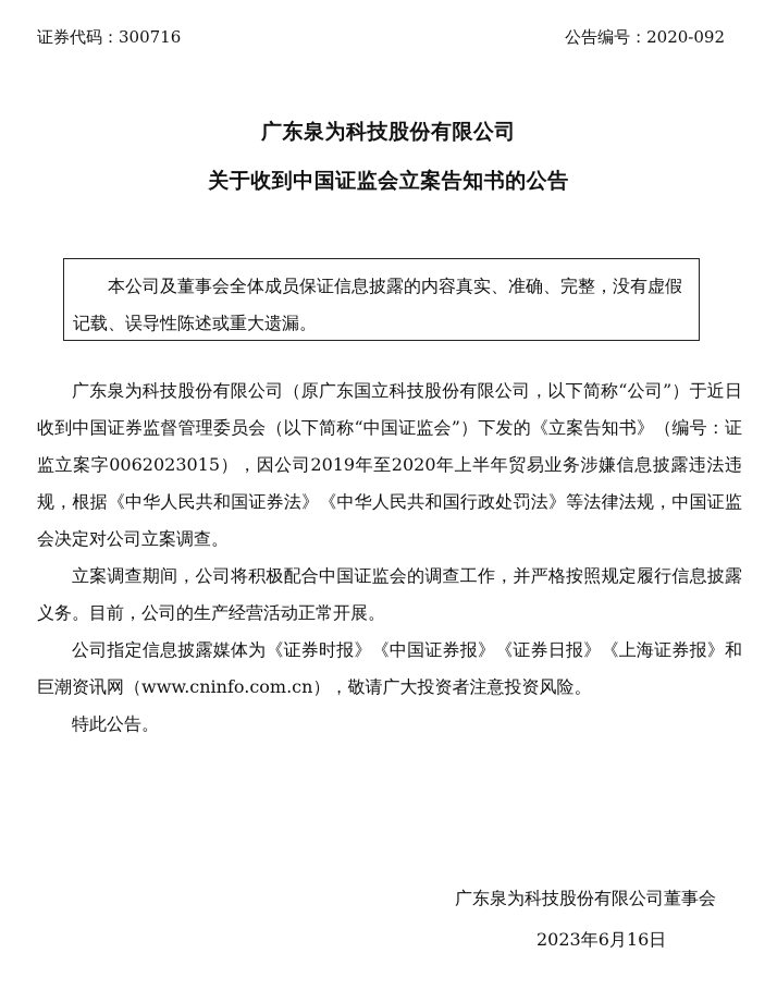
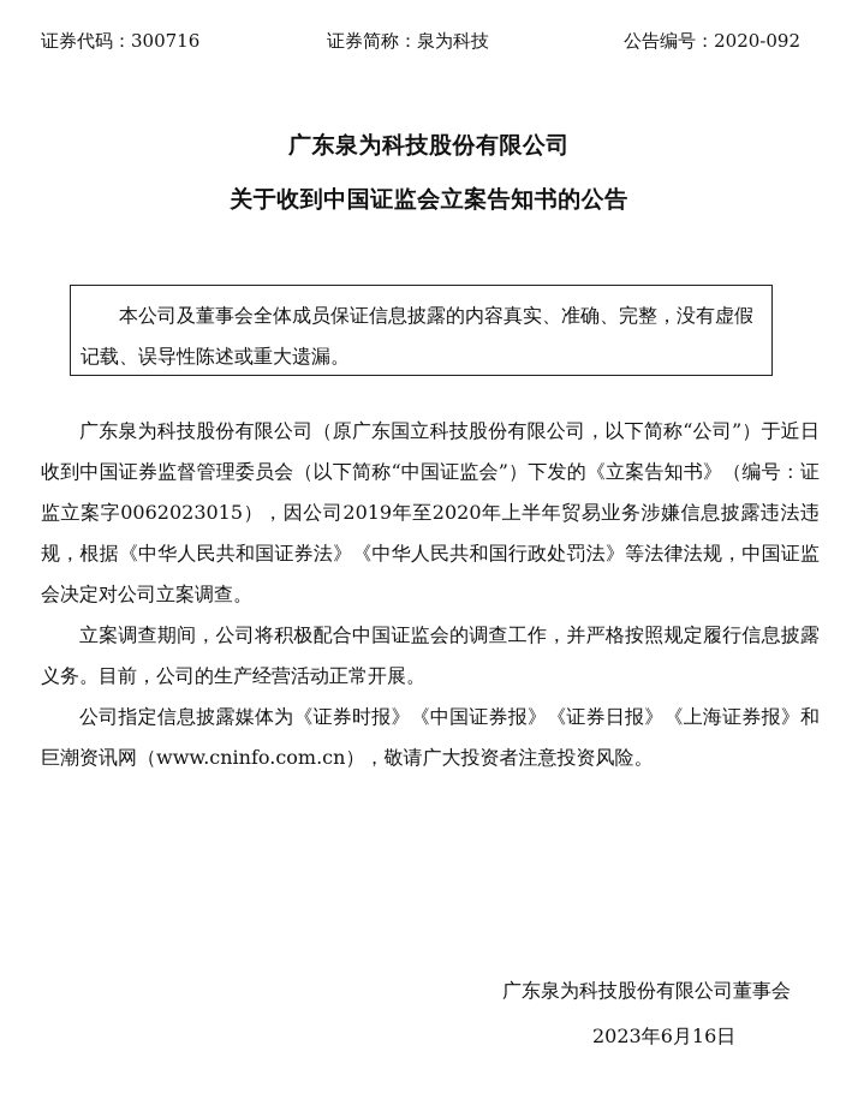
  证券代码：300716
+ 证券简称：泉为科技
  公告编号：2020-092
  广东泉为科技股份有限公司
  关于收到中国证监会立案告知书的公告
  本公司及董事会全体成员保证信息披露的内容真实、准确、完整，没有虚假记载、误导性陈述或重大遗漏。
  广东泉为科技股份有限公司（原广东国立科技股份有限公司，以下简称“公司”）于近日收到中国证券监督管理委员会（以下简称“中国证监会”）下发的《立案告知书》（编号：证监立案字0062023015），因公司2019年至2020年上半年贸易业务涉嫌信息披露违法违规，根据《中华人民共和国证券法》《中华人民共和国行政处罚法》等法律法规，中国证监会决定对公司立案调查。
  立案调查期间，公司将积极配合中国证监会的调查工作，并严格按照规定履行信息披露义务。目前，公司的生产经营活动正常开展。
  公司指定信息披露媒体为《证券时报》《中国证券报》《证券日报》《上海证券报》和巨潮资讯网（www.cninfo.com.cn），敬请广大投资者注意投资风险。
- 特此公告。
  广东泉为科技股份有限公司董事会
  2023年6月16日
